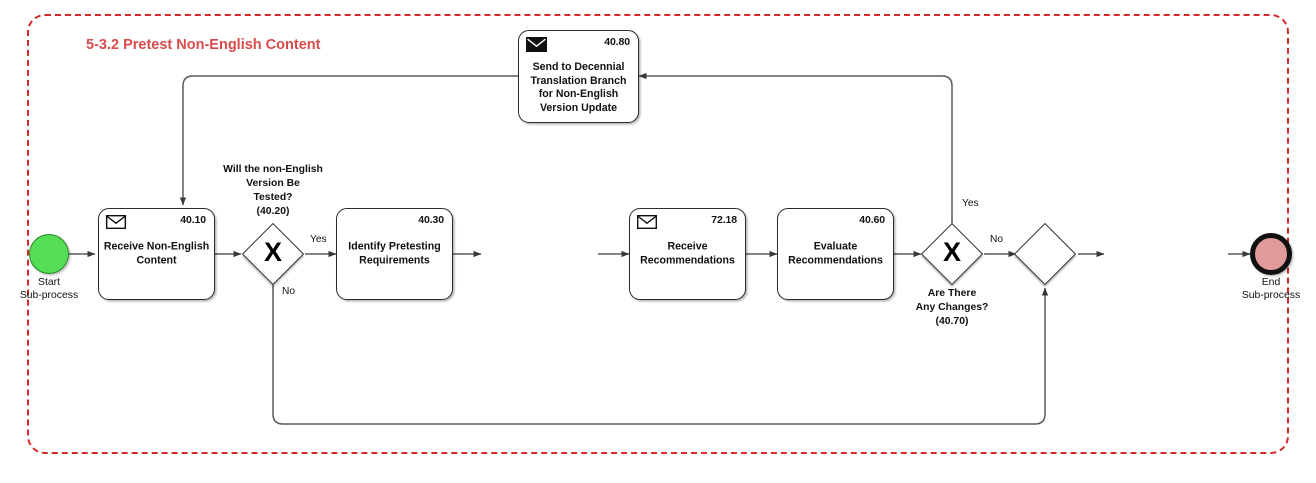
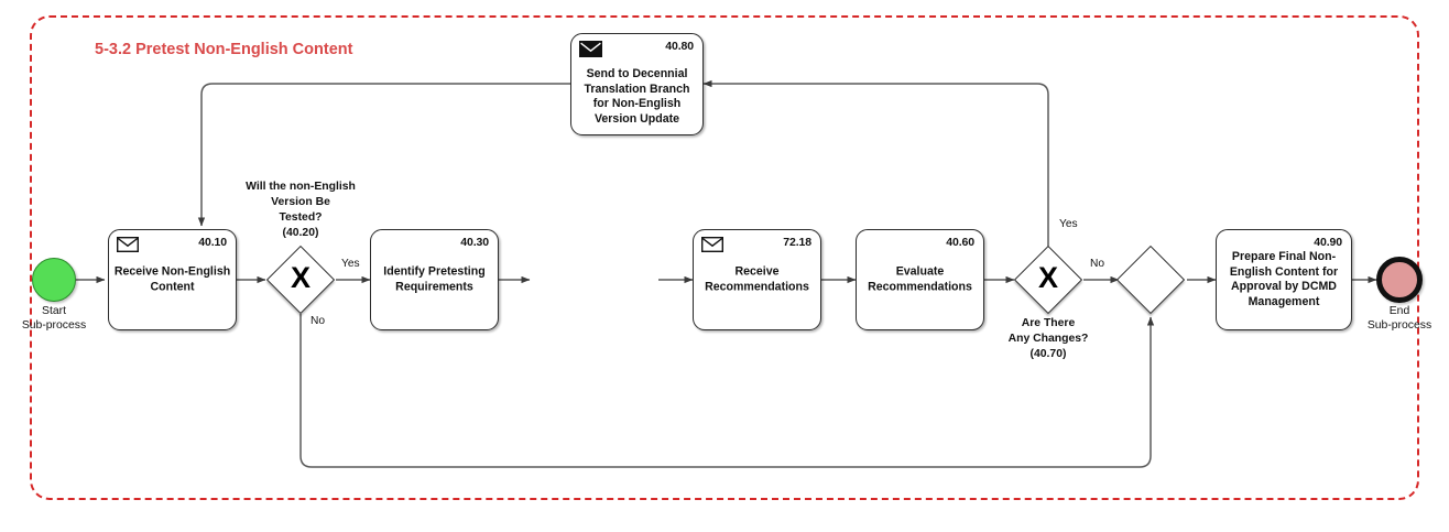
  5-3.2 Pretest Non-English Content
  Yes
  No
  Yes
  No
  Start
  Sub-process
  40.10
  Receive Non-English Content
  X
  Will the non-English
  Version Be
  Tested?
  (40.20)
  40.80
  Send to Decennial Translation Branch for Non-English Version Update
  40.30
  Identify Pretesting Requirements
  72.18
  Receive Recommendations
  40.60
  Evaluate Recommendations
  X
  Are There
  Any Changes?
  (40.70)
+ 40.90
+ Prepare Final Non-English Content for Approval by DCMD Management
  End
  Sub-process
